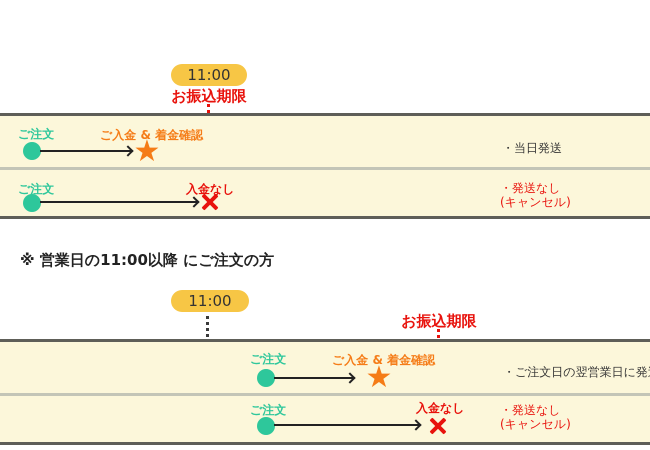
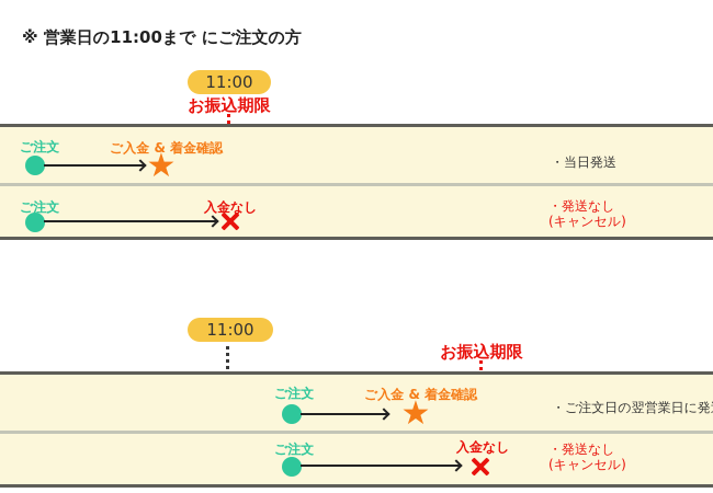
+ ※ 営業日の11:00まで にご注文の方
  11:00
  お振込期限
  ご注文
  ご入金 & 着金確認
  ★
  ・当日発送
  ご注文
  入金なし
  ・発送なし
  (キャンセル)
- ※ 営業日の11:00以降 にご注文の方
  11:00
  お振込期限
  ご注文
  ご入金 & 着金確認
  ★
  ・ご注文日の翌営業日に発
  ご注文
  入金なし
  ・発送なし
  (キャンセル)
